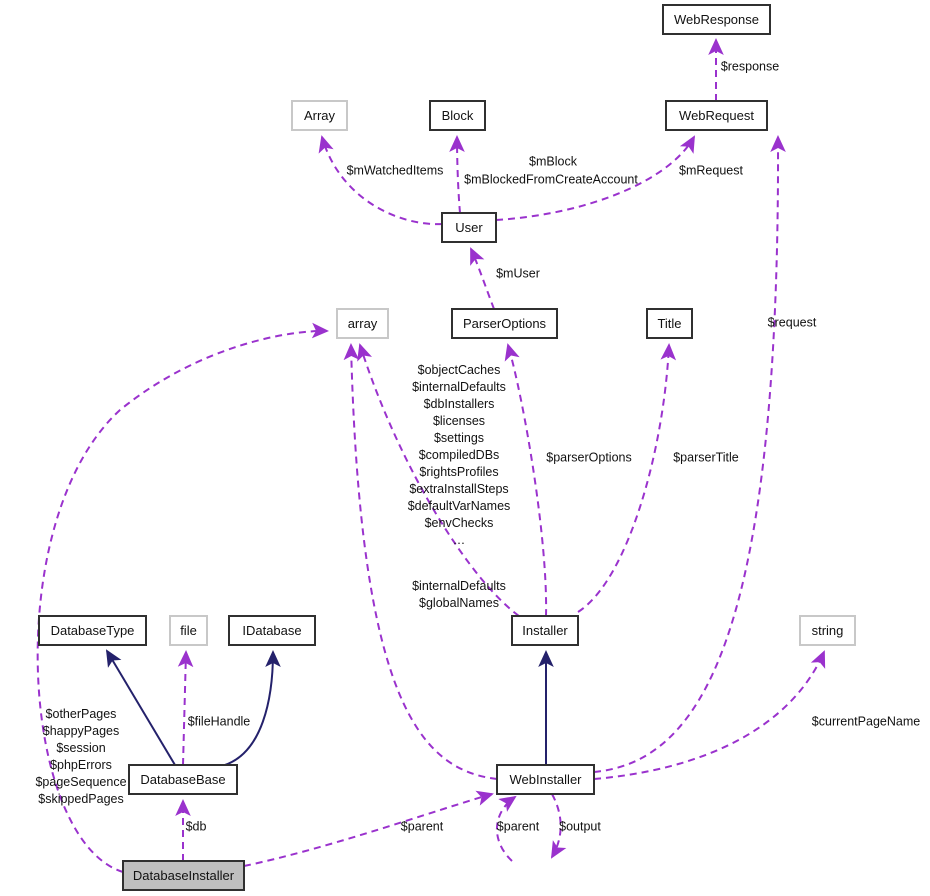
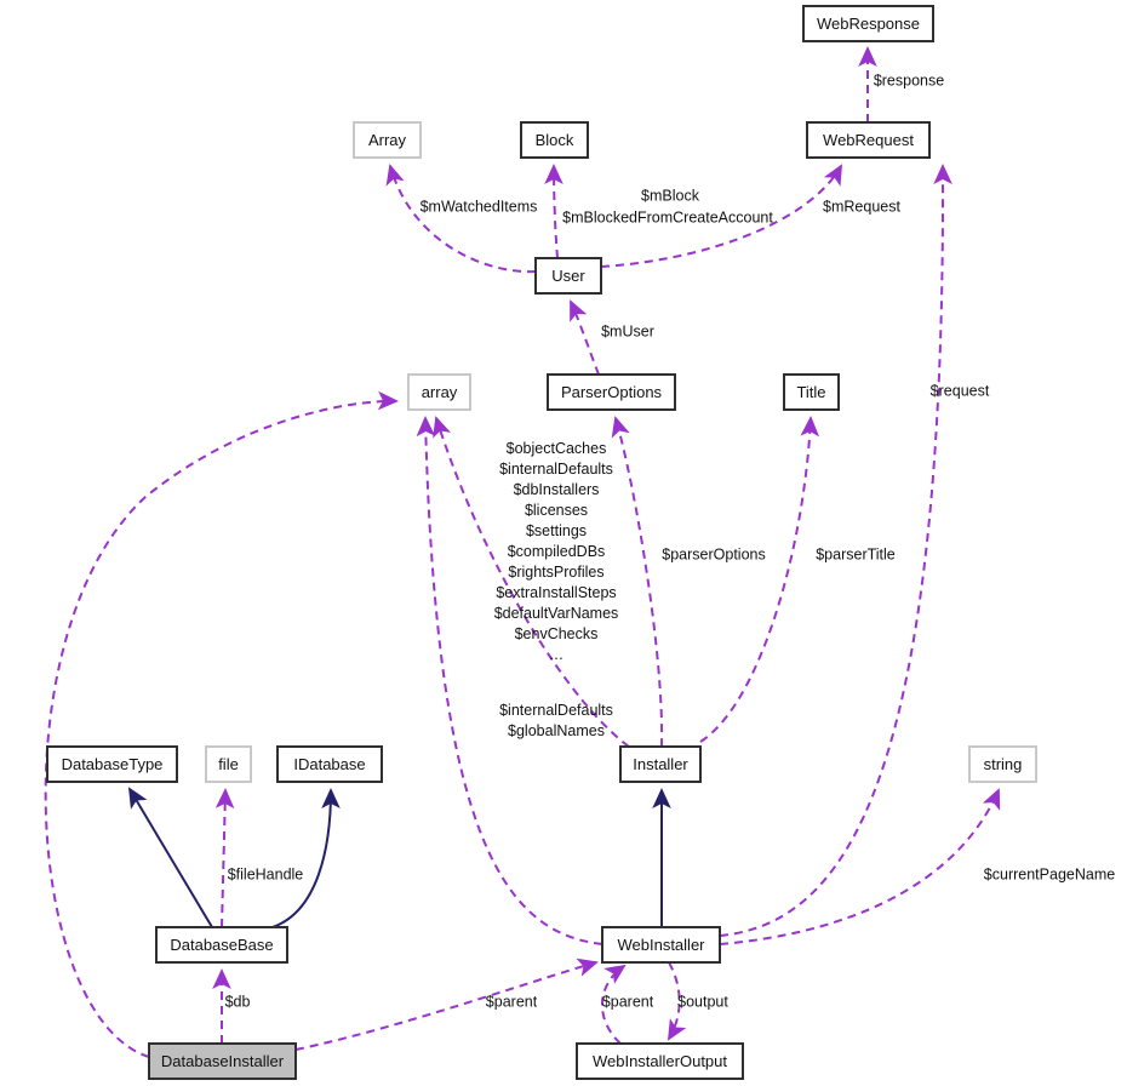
  $response
  $mWatchedItems
  $mBlock
  $mBlockedFromCreateAccount
  $mRequest
  $mUser
  $parserOptions
  $parserTitle
  $request
  $fileHandle
  $db
  $currentPageName
  $parent
  $parent
  $output
  $objectCaches $internalDefaults $dbInstallers $licenses $settings $compiledDBs $rightsProfiles $extraInstallSteps $defaultVarNames $envChecks …
  $internalDefaults $globalNames
- $otherPages $happyPages $session $phpErrors $pageSequence $skippedPages
  WebResponse
  Array
  Block
  WebRequest
  User
  array
  ParserOptions
  Title
  DatabaseType
  file
  IDatabase
  Installer
  string
  DatabaseBase
  WebInstaller
  DatabaseInstaller
+ WebInstallerOutput
